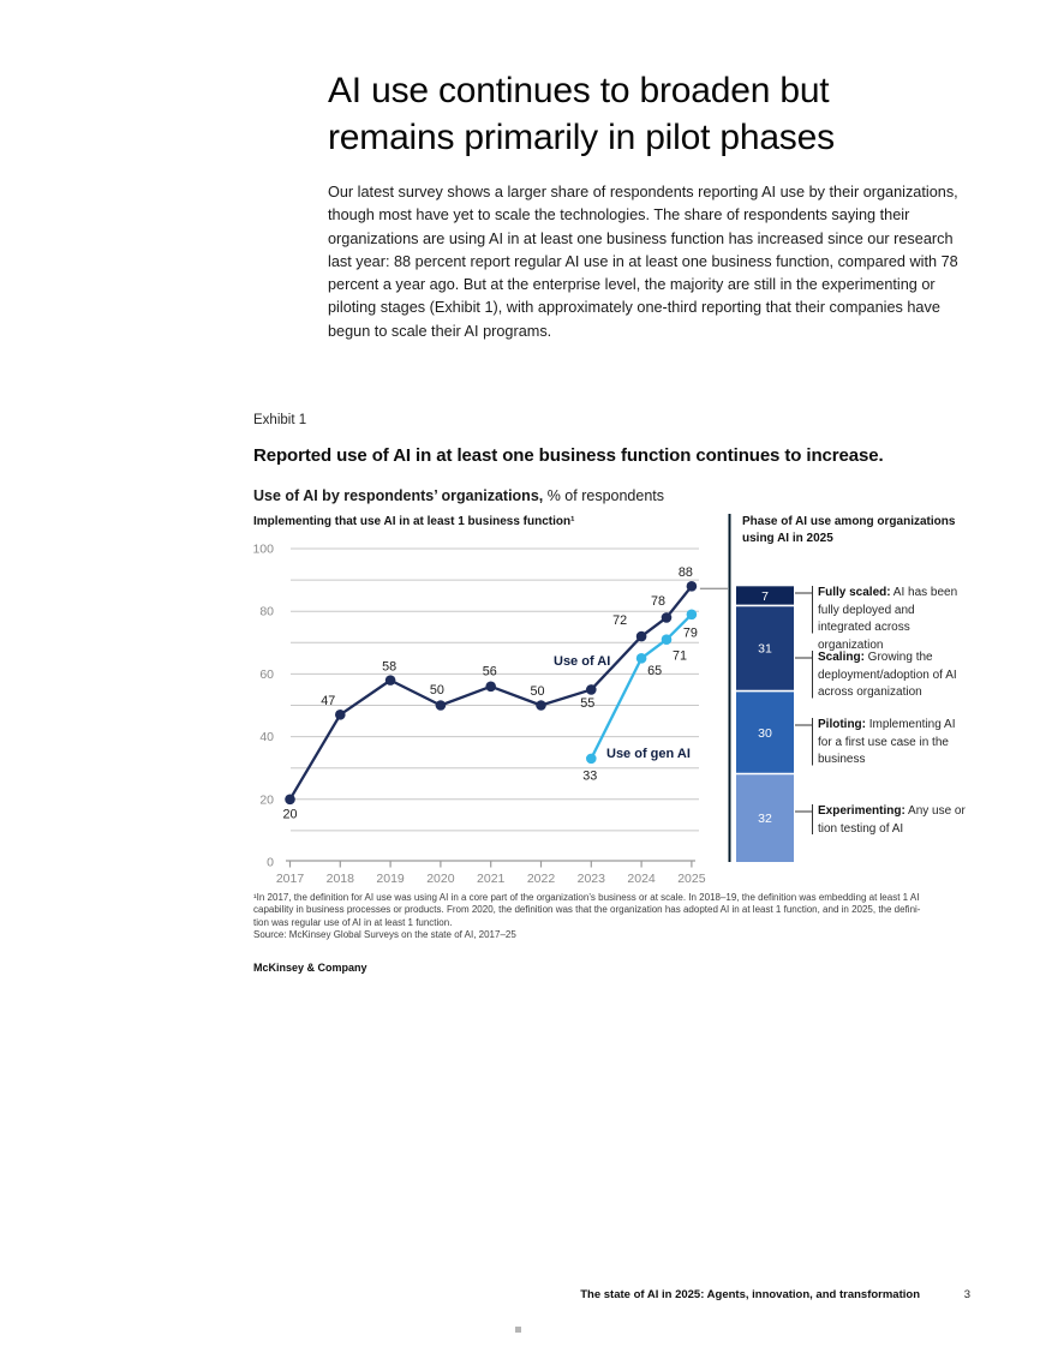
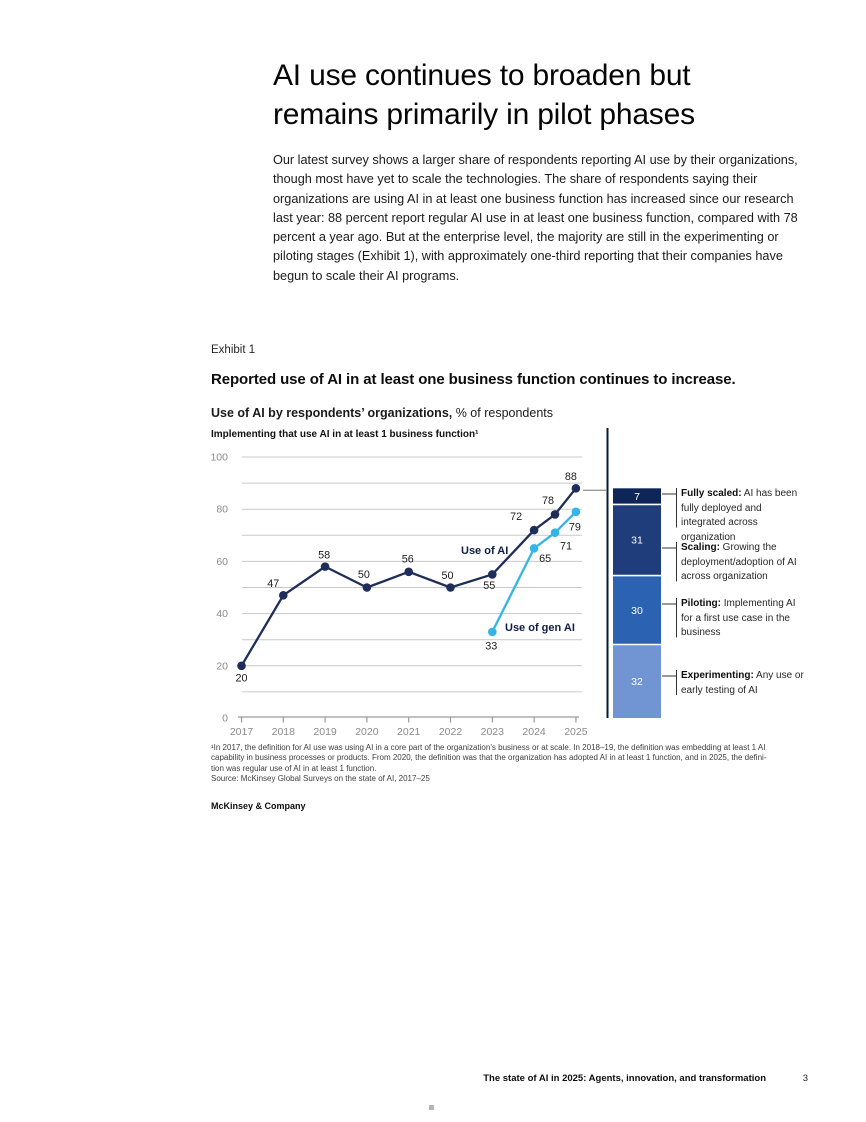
  AI use continues to broaden but
  remains primarily in pilot phases
  Our latest survey shows a larger share of respondents reporting AI use by their organizations, though most have yet to scale the technologies. The share of respondents saying their organizations are using AI in at least one business function has increased since our research last year: 88 percent report regular AI use in at least one business function, compared with 78 percent a year ago. But at the enterprise level, the majority are still in the experimenting or piloting stages (Exhibit 1), with approximately one-third reporting that their companies have begun to scale their AI programs.
  Exhibit 1
  Reported use of AI in at least one business function continues to increase.
  Use of AI by respondents’ organizations, % of respondents
  Implementing that use AI in at least 1 business function¹
- Phase of AI use among organizations using AI in 2025
  0
  20
  40
  60
  80
  100
  2017
  2018
  2019
  2020
  2021
  2022
  2023
  2024
  2025
  20
  47
  58
  50
  56
  50
  55
  72
  78
  88
  Use of AI
  33
  65
  71
  79
  Use of gen AI
  7
  31
  30
  32
  Fully scaled: AI has been fully deployed and integrated across organization
  Scaling: Growing the deployment/adoption of AI across organization
  Piloting: Implementing AI for a first use case in the business
- Experimenting: Any use or tion testing of AI
+ Experimenting: Any use or early testing of AI
  ¹In 2017, the definition for AI use was using AI in a core part of the organization’s business or at scale. In 2018–19, the definition was embedding at least 1 AI
  capability in business processes or products. From 2020, the definition was that the organization has adopted AI in at least 1 function, and in 2025, the defini-
  tion was regular use of AI in at least 1 function.
  Source: McKinsey Global Surveys on the state of AI, 2017–25
  McKinsey & Company
  The state of AI in 2025: Agents, innovation, and transformation
  3
